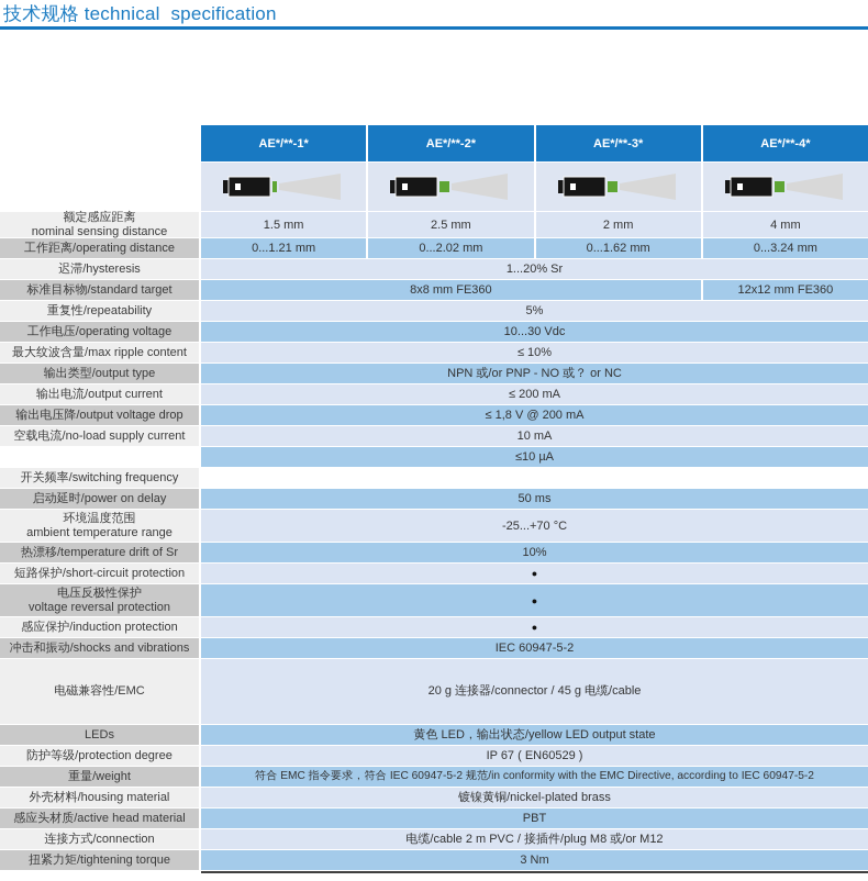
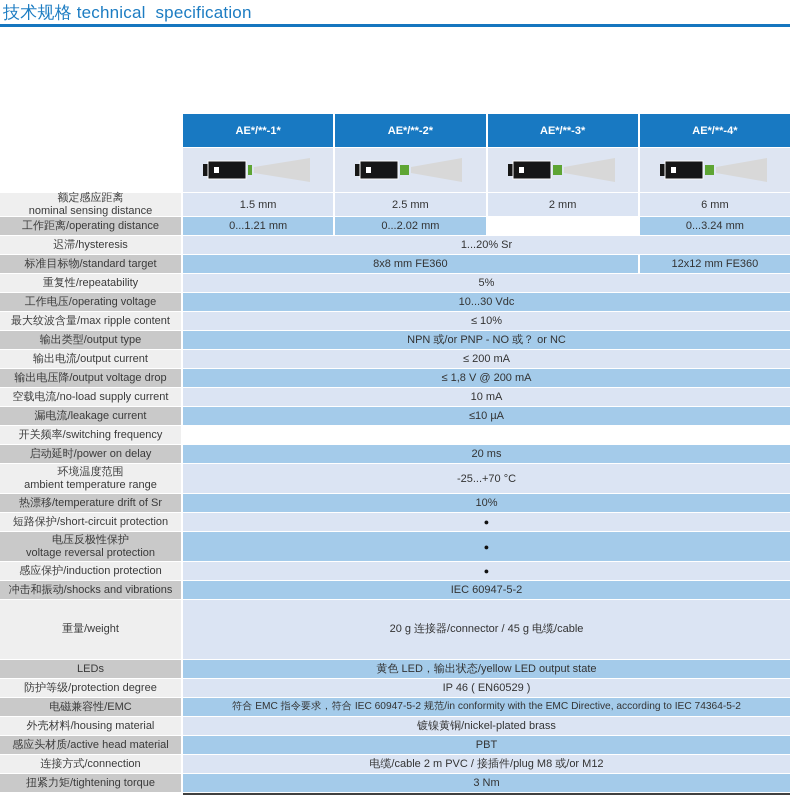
  技术规格 technical specification
  AE*/**-1*
  AE*/**-2*
  AE*/**-3*
  AE*/**-4*
  额定感应距离
  nominal sensing distance
  1.5 mm
  2.5 mm
  2 mm
- 4 mm
+ 6 mm
  工作距离/operating distance
  0...1.21 mm
  0...2.02 mm
- 0...1.62 mm
  0...3.24 mm
  迟滞/hysteresis
  1...20% Sr
  标准目标物/standard target
  8x8 mm FE360
  12x12 mm FE360
  重复性/repeatability
  5%
  工作电压/operating voltage
  10...30 Vdc
  最大纹波含量/max ripple content
  ≤ 10%
  输出类型/output type
  NPN 或/or PNP - NO 或？ or NC
  输出电流/output current
  ≤ 200 mA
  输出电压降/output voltage drop
  ≤ 1,8 V @ 200 mA
  空载电流/no-load supply current
  10 mA
+ 漏电流/leakage current
  ≤10 µA
  开关频率/switching frequency
  启动延时/power on delay
- 50 ms
+ 20 ms
  环境温度范围
  ambient temperature range
  -25...+70 °C
  热漂移/temperature drift of Sr
  10%
  短路保护/short-circuit protection
  ●
  电压反极性保护
  voltage reversal protection
  ●
  感应保护/induction protection
  ●
  冲击和振动/shocks and vibrations
  IEC 60947-5-2
- 电磁兼容性/EMC
+ 重量/weight
  20 g 连接器/connector / 45 g 电缆/cable
  LEDs
  黄色 LED，输出状态/yellow LED output state
  防护等级/protection degree
- IP 67 ( EN60529 )
+ IP 46 ( EN60529 )
- 重量/weight
+ 电磁兼容性/EMC
- 符合 EMC 指令要求，符合 IEC 60947-5-2 规范/in conformity with the EMC Directive, according to IEC 60947-5-2
+ 符合 EMC 指令要求，符合 IEC 60947-5-2 规范/in conformity with the EMC Directive, according to IEC 74364-5-2
  外壳材料/housing material
  镀镍黄铜/nickel-plated brass
  感应头材质/active head material
  PBT
  连接方式/connection
  电缆/cable 2 m PVC / 接插件/plug M8 或/or M12
  扭紧力矩/tightening torque
  3 Nm
